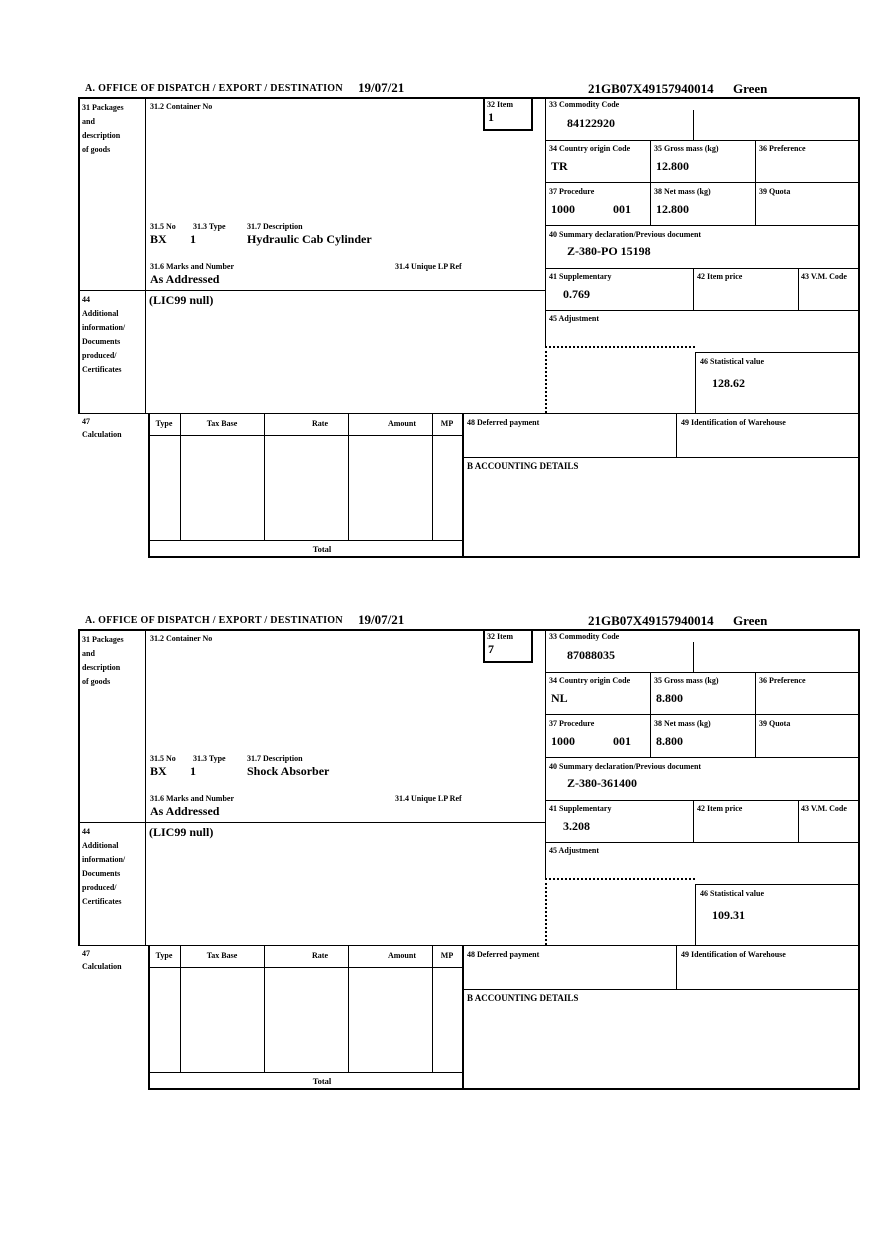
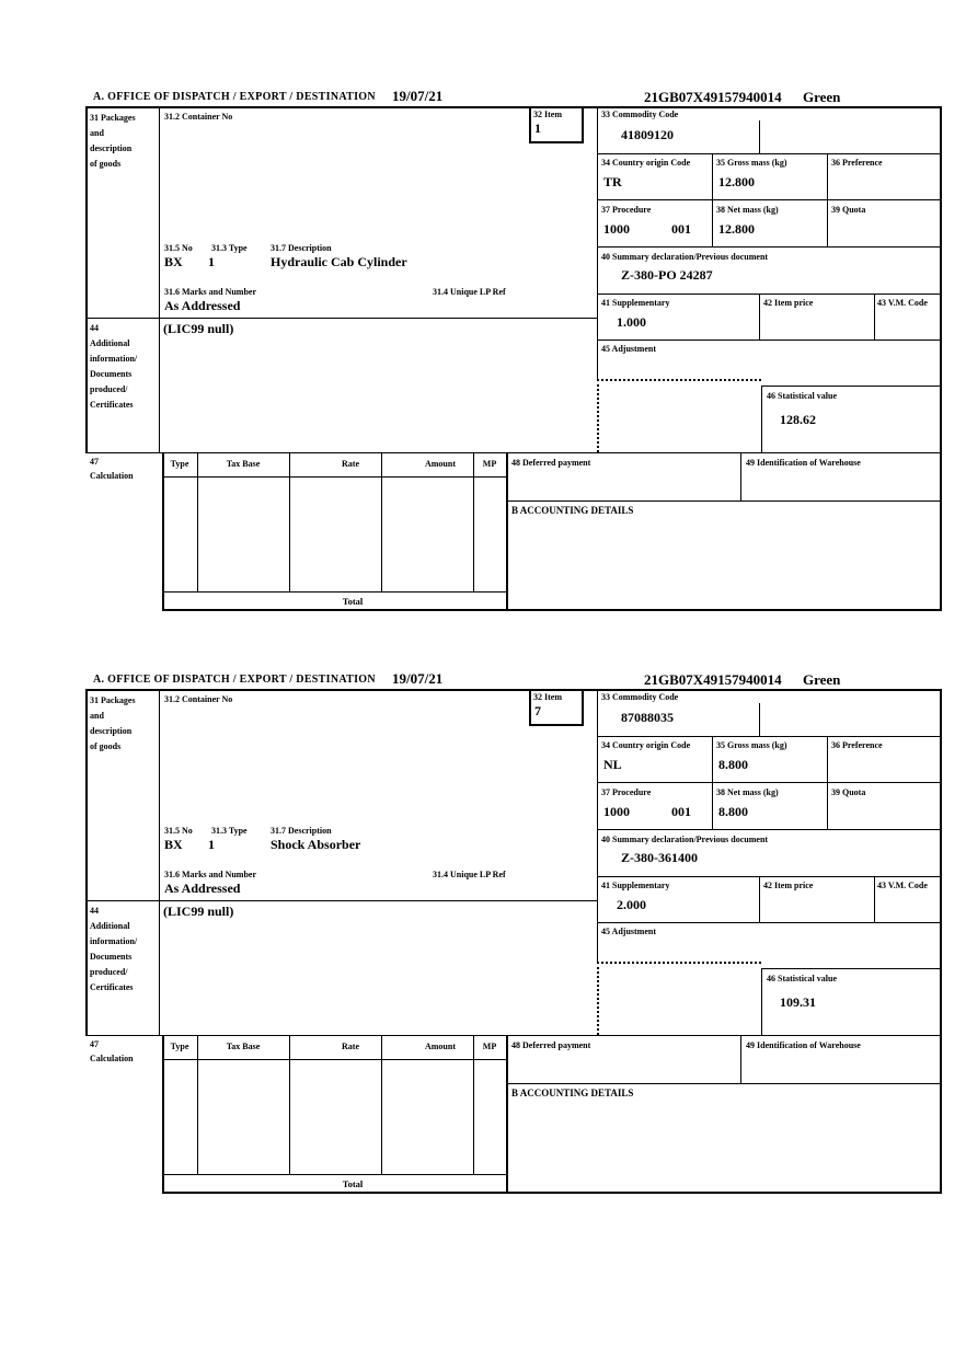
  A. OFFICE OF DISPATCH / EXPORT / DESTINATION
  19/07/21
  21GB07X49157940014
  Green
  31 Packages
  and
  description
  of goods
  44
  Additional
  information/
  Documents
  produced/
  Certificates
  31.2 Container No
  32 Item
  1
  31.5 No
  31.3 Type
  31.7 Description
  BX
  1
  Hydraulic Cab Cylinder
  31.6 Marks and Number
  31.4 Unique LP Ref
  As Addressed
  (LIC99 null)
  33 Commodity Code
- 84122920
+ 41809120
  34 Country origin Code
  TR
  35 Gross mass (kg)
  12.800
  36 Preference
  37 Procedure
  1000
  001
  38 Net mass (kg)
  12.800
  39 Quota
  40 Summary declaration/Previous document
- Z-380-PO 15198
+ Z-380-PO 24287
  41 Supplementary
- 0.769
+ 1.000
  42 Item price
  43 V.M. Code
  45 Adjustment
  46 Statistical value
  128.62
  47
  Calculation
  Type
  Tax Base
  Rate
  Amount
  MP
  48 Deferred payment
  49 Identification of Warehouse
  B ACCOUNTING DETAILS
  Total
  A. OFFICE OF DISPATCH / EXPORT / DESTINATION
  19/07/21
  21GB07X49157940014
  Green
  31 Packages
  and
  description
  of goods
  44
  Additional
  information/
  Documents
  produced/
  Certificates
  31.2 Container No
  32 Item
  7
  31.5 No
  31.3 Type
  31.7 Description
  BX
  1
  Shock Absorber
  31.6 Marks and Number
  31.4 Unique LP Ref
  As Addressed
  (LIC99 null)
  33 Commodity Code
  87088035
  34 Country origin Code
  NL
  35 Gross mass (kg)
  8.800
  36 Preference
  37 Procedure
  1000
  001
  38 Net mass (kg)
  8.800
  39 Quota
  40 Summary declaration/Previous document
  Z-380-361400
  41 Supplementary
- 3.208
+ 2.000
  42 Item price
  43 V.M. Code
  45 Adjustment
  46 Statistical value
  109.31
  47
  Calculation
  Type
  Tax Base
  Rate
  Amount
  MP
  48 Deferred payment
  49 Identification of Warehouse
  B ACCOUNTING DETAILS
  Total
